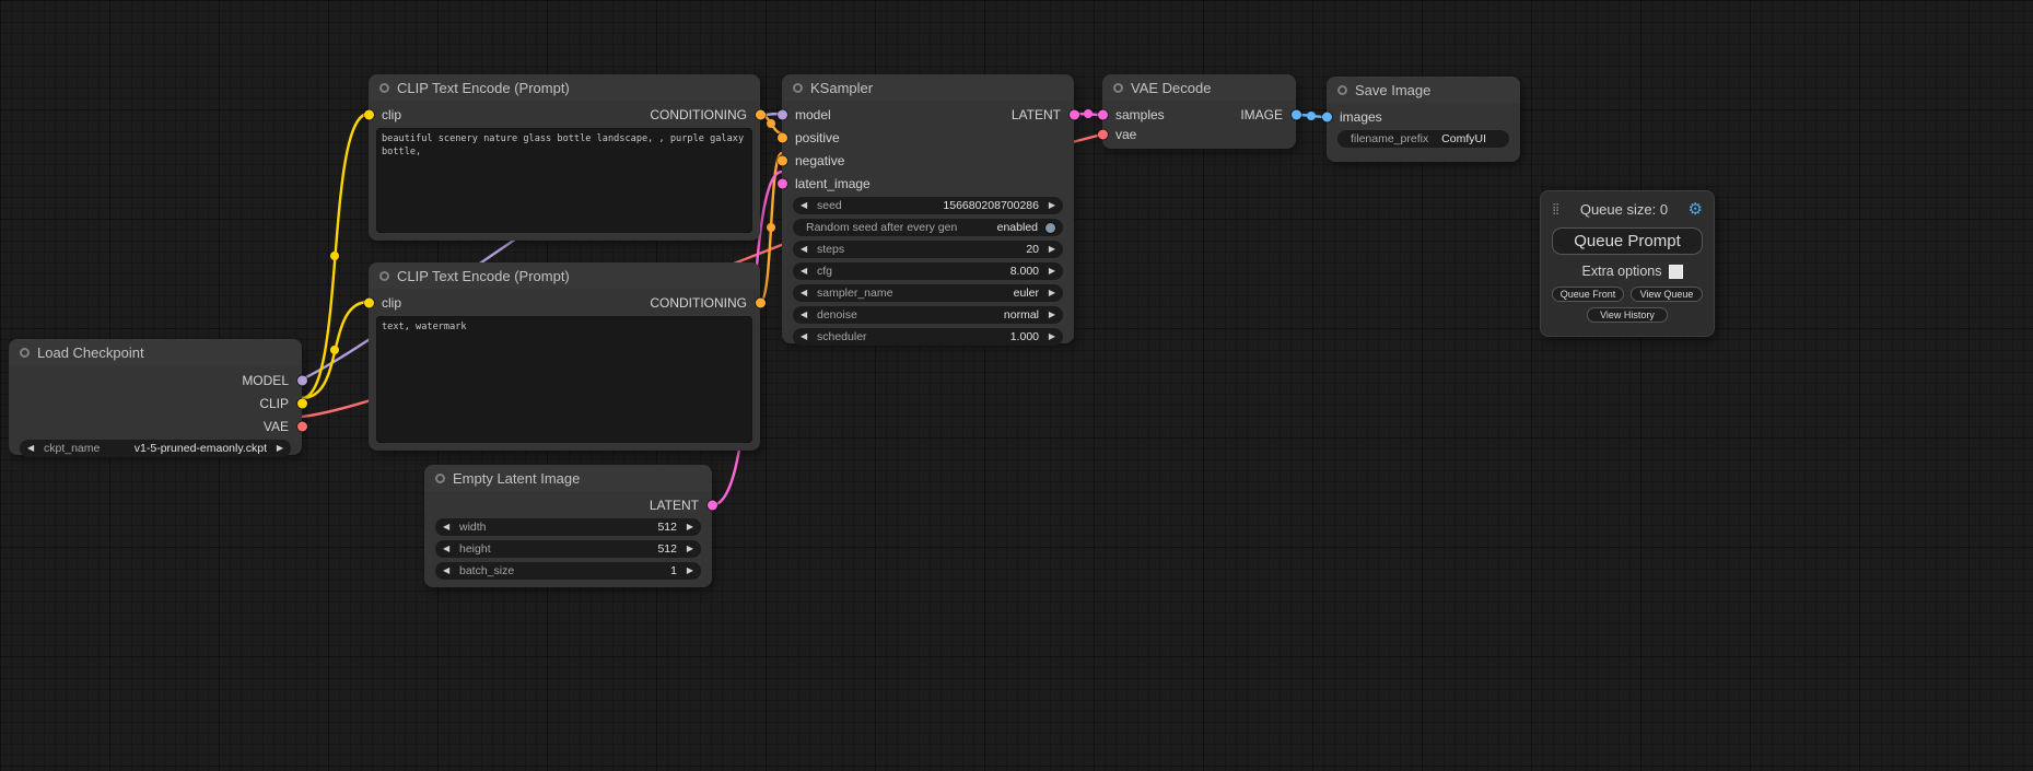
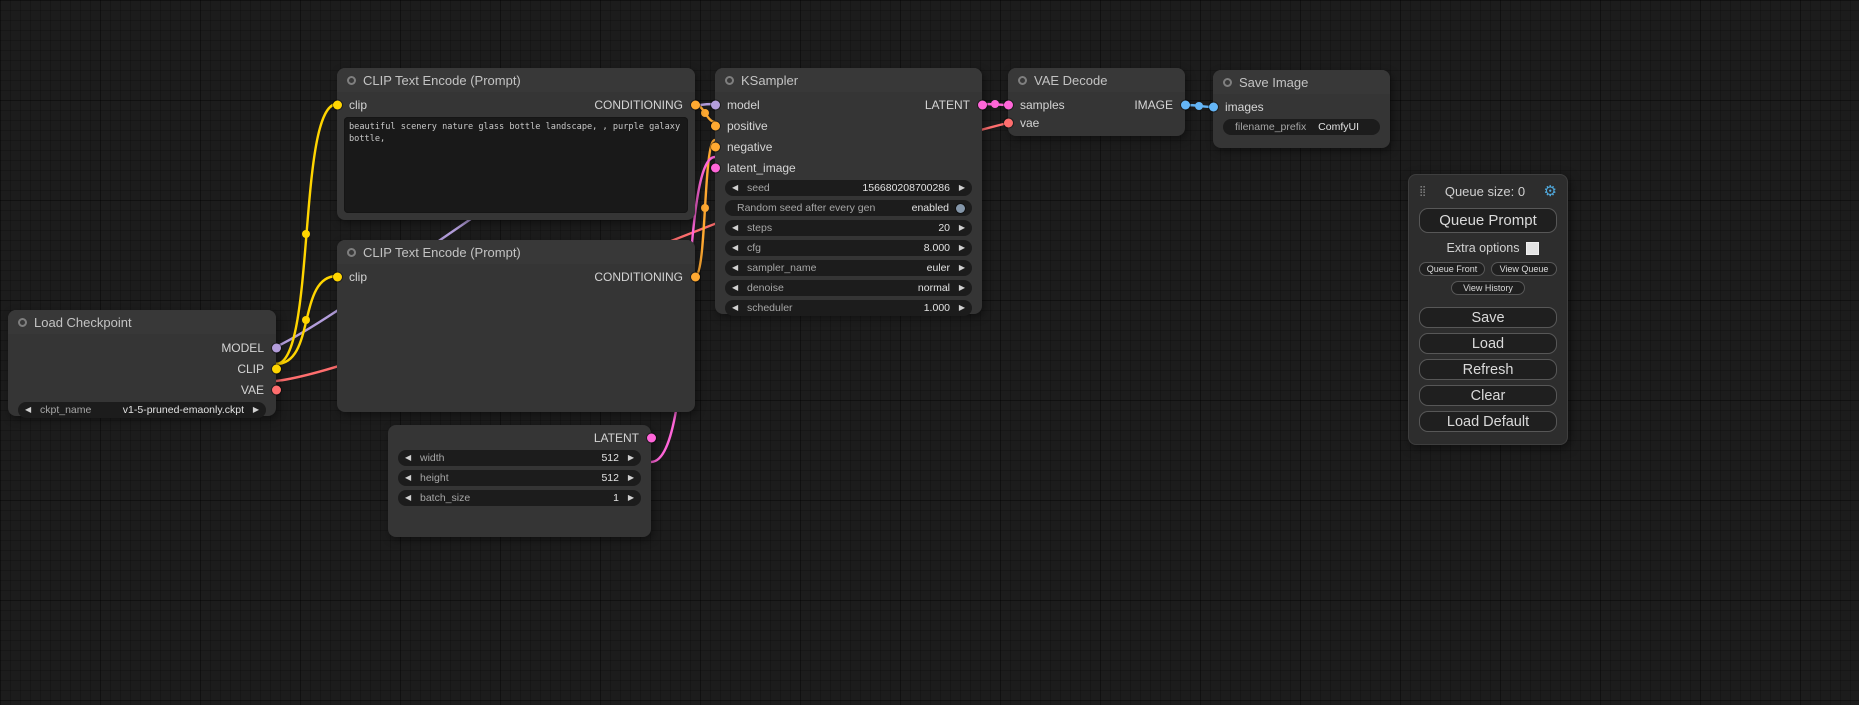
  Load Checkpoint
  MODEL
  CLIP
  VAE
  ◀
  ckpt_name
  v1-5-pruned-emaonly.ckpt
  ▶
  CLIP Text Encode (Prompt)
  clip
  CONDITIONING
  beautiful scenery nature glass bottle landscape, , purple galaxy bottle,
  CLIP Text Encode (Prompt)
  clip
  CONDITIONING
- text, watermark
- Empty Latent Image
  LATENT
  ◀
  width
  512
  ▶
  ◀
  height
  512
  ▶
  ◀
  batch_size
  1
  ▶
  KSampler
  model
  LATENT
  positive
  negative
  latent_image
  ◀
  seed
  156680208700286
  ▶
  Random seed after every gen
  enabled
  ◀
  steps
  20
  ▶
  ◀
  cfg
  8.000
  ▶
  ◀
  sampler_name
  euler
  ▶
  ◀
  denoise
  normal
  ▶
  ◀
  scheduler
  1.000
  ▶
  VAE Decode
  samples
  IMAGE
  vae
  Save Image
  images
  filename_prefix
  ComfyUI
  ⣿
  Queue size: 0
  ⚙
  Queue Prompt
  Extra options
  Queue Front
  View Queue
  View History
+ Save
+ Load
+ Refresh
+ Clear
+ Load Default
